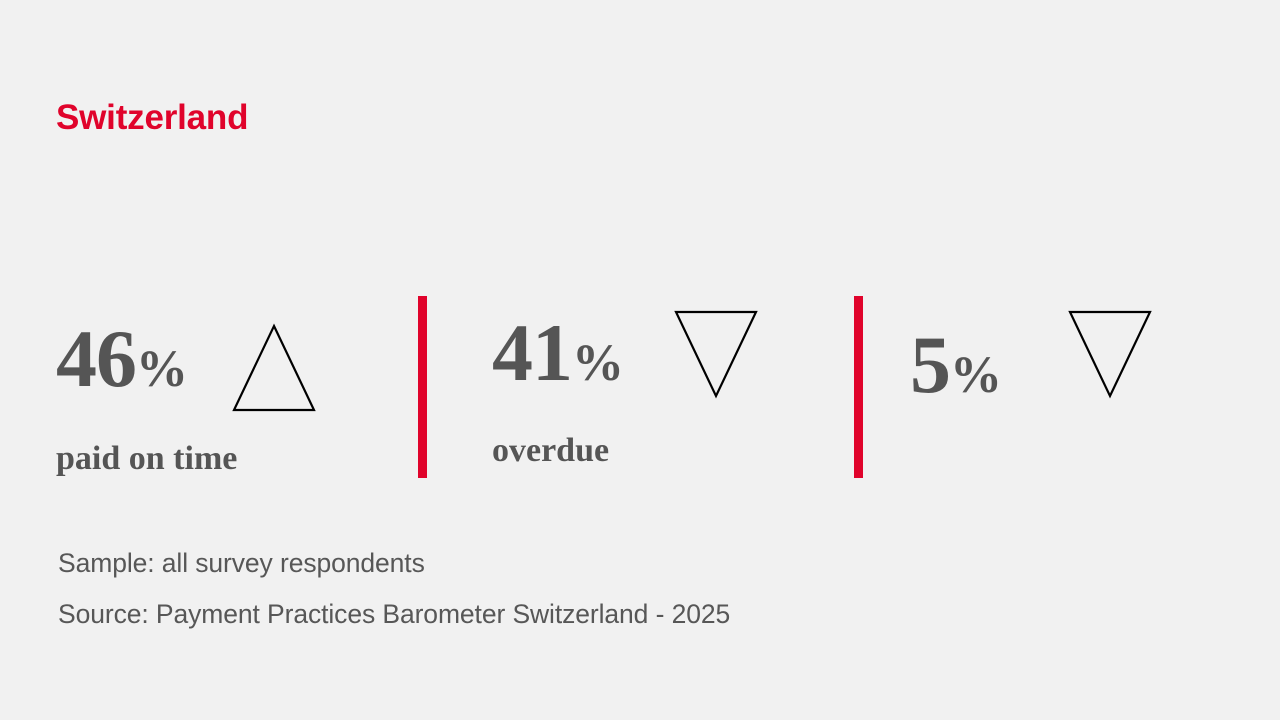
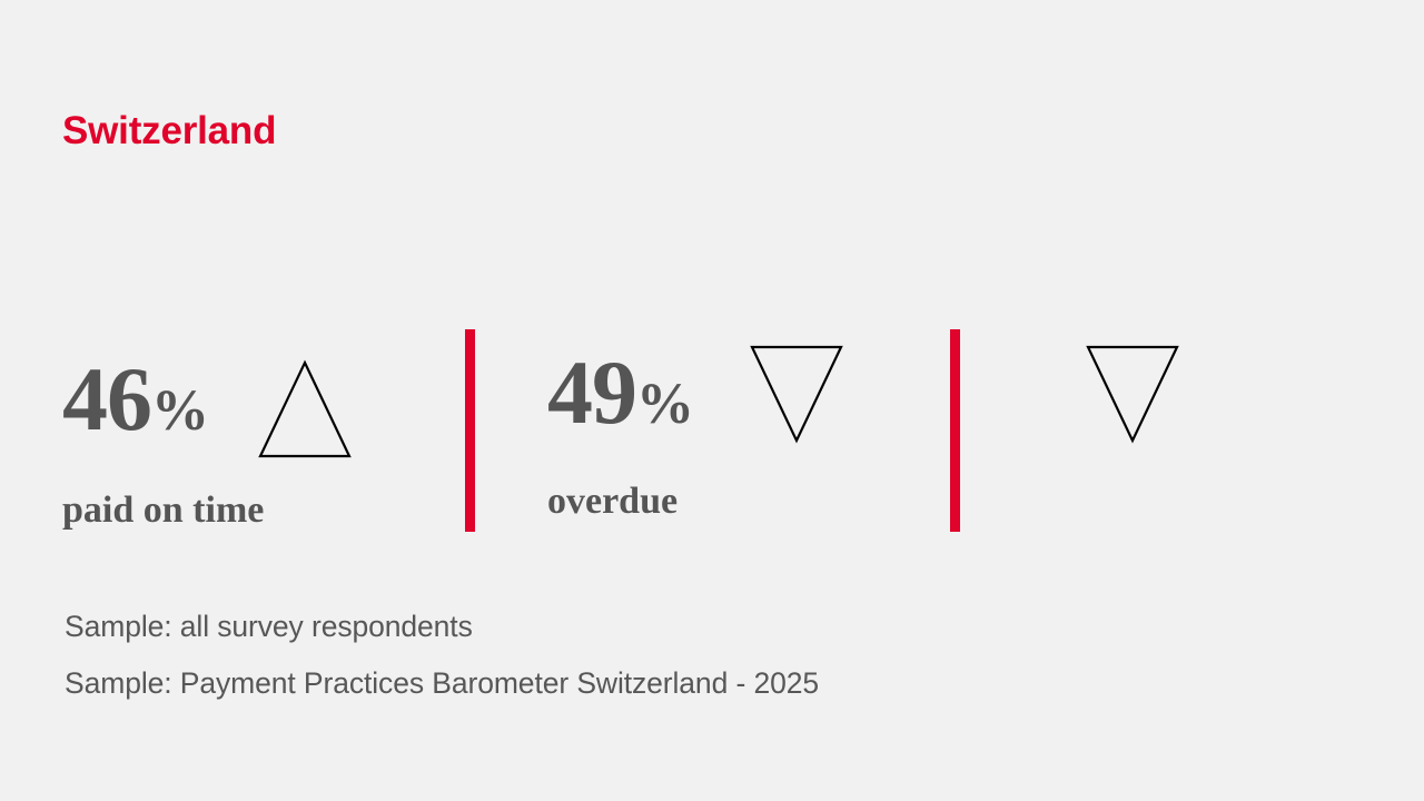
  Switzerland
  46%
  paid on time
- 41%
+ 49%
  overdue
- 5%
  Sample: all survey respondents
- Source: Payment Practices Barometer Switzerland - 2025
+ Sample: Payment Practices Barometer Switzerland - 2025
